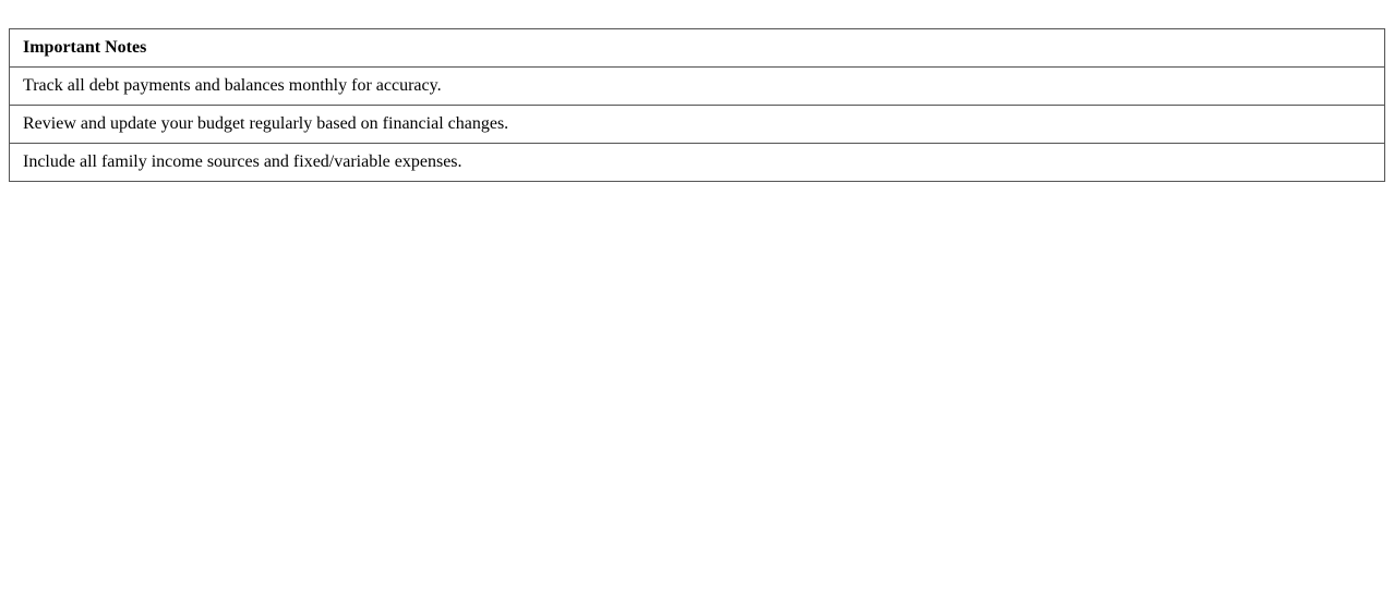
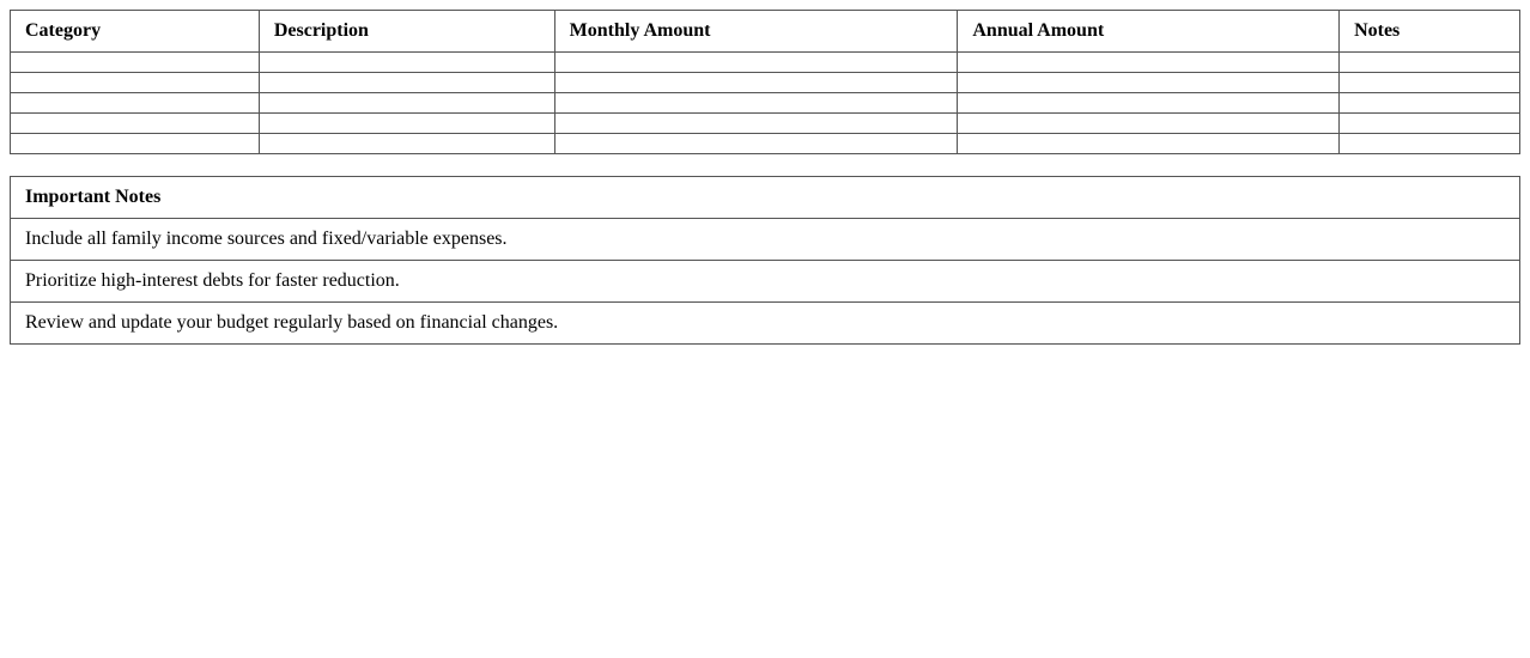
+ Category	Description	Monthly Amount	Annual Amount	Notes
  Important Notes
- Track all debt payments and balances monthly for accuracy.
- Review and update your budget regularly based on financial changes.
+ Include all family income sources and fixed/variable expenses.
+ Prioritize high-interest debts for faster reduction.
- Include all family income sources and fixed/variable expenses.
+ Review and update your budget regularly based on financial changes.
